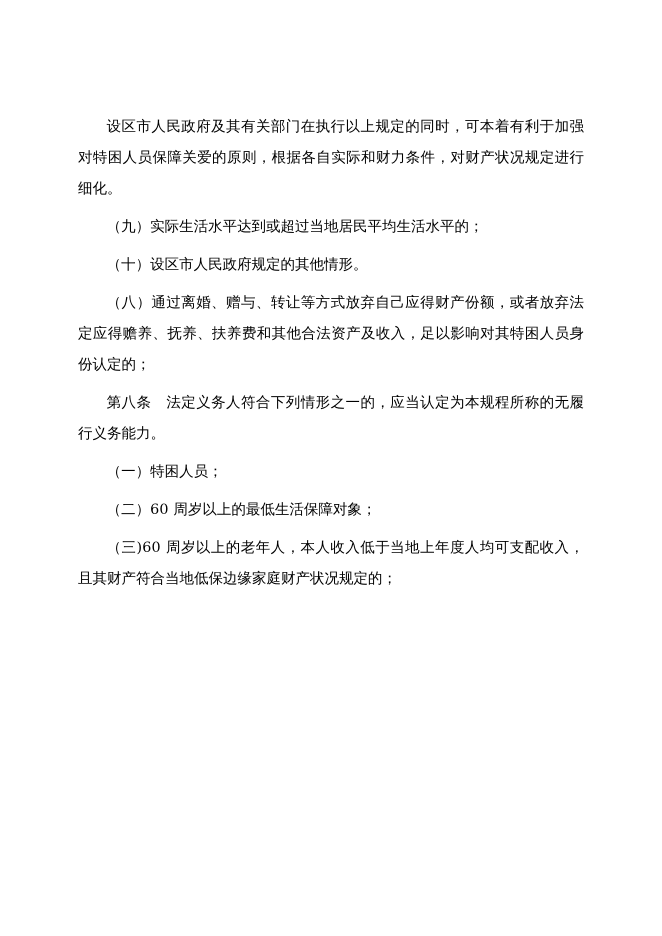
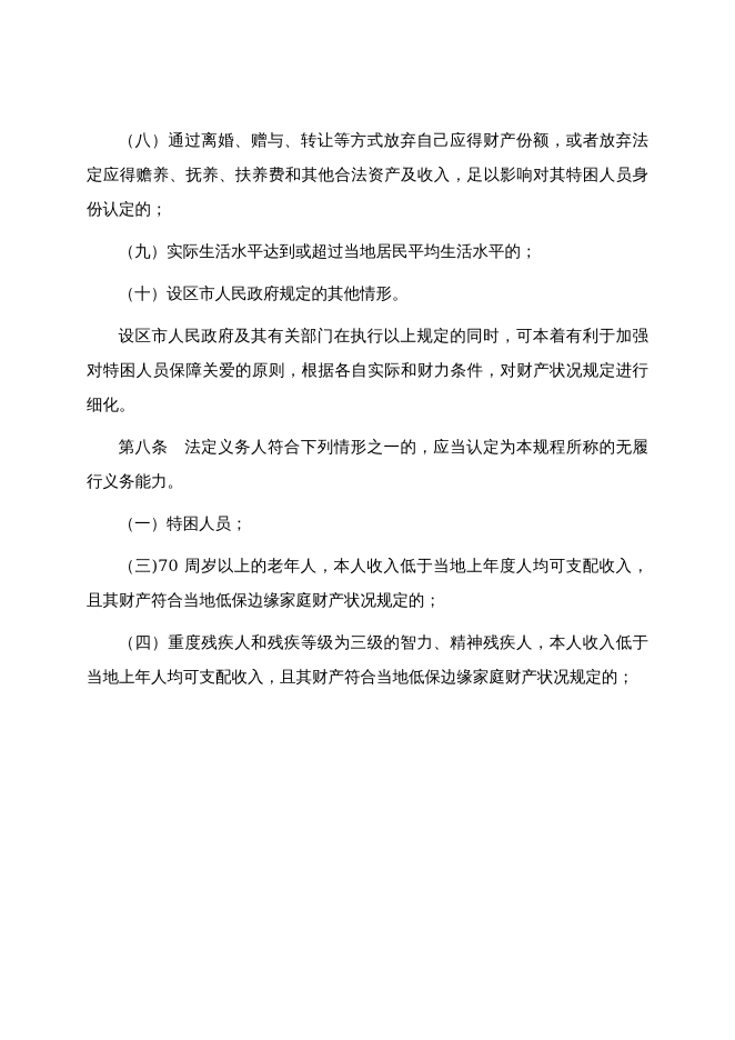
- 设区市人民政府及其有关部门在执行以上规定的同时，可本着有利于加强对特困人员保障关爱的原则，根据各自实际和财力条件，对财产状况规定进行细化。
+ （八）通过离婚、赠与、转让等方式放弃自己应得财产份额，或者放弃法定应得赡养、抚养、扶养费和其他合法资产及收入，足以影响对其特困人员身份认定的；
  （九）实际生活水平达到或超过当地居民平均生活水平的；
  （十）设区市人民政府规定的其他情形。
- （八）通过离婚、赠与、转让等方式放弃自己应得财产份额，或者放弃法定应得赡养、抚养、扶养费和其他合法资产及收入，足以影响对其特困人员身份认定的；
+ 设区市人民政府及其有关部门在执行以上规定的同时，可本着有利于加强对特困人员保障关爱的原则，根据各自实际和财力条件，对财产状况规定进行细化。
  第八条 法定义务人符合下列情形之一的，应当认定为本规程所称的无履行义务能力。
  （一）特困人员；
- （二）60 周岁以上的最低生活保障对象；
- （三)60 周岁以上的老年人，本人收入低于当地上年度人均可支配收入，且其财产符合当地低保边缘家庭财产状况规定的；
+ （三)70 周岁以上的老年人，本人收入低于当地上年度人均可支配收入，且其财产符合当地低保边缘家庭财产状况规定的；
+ （四）重度残疾人和残疾等级为三级的智力、精神残疾人，本人收入低于当地上年人均可支配收入，且其财产符合当地低保边缘家庭财产状况规定的；
